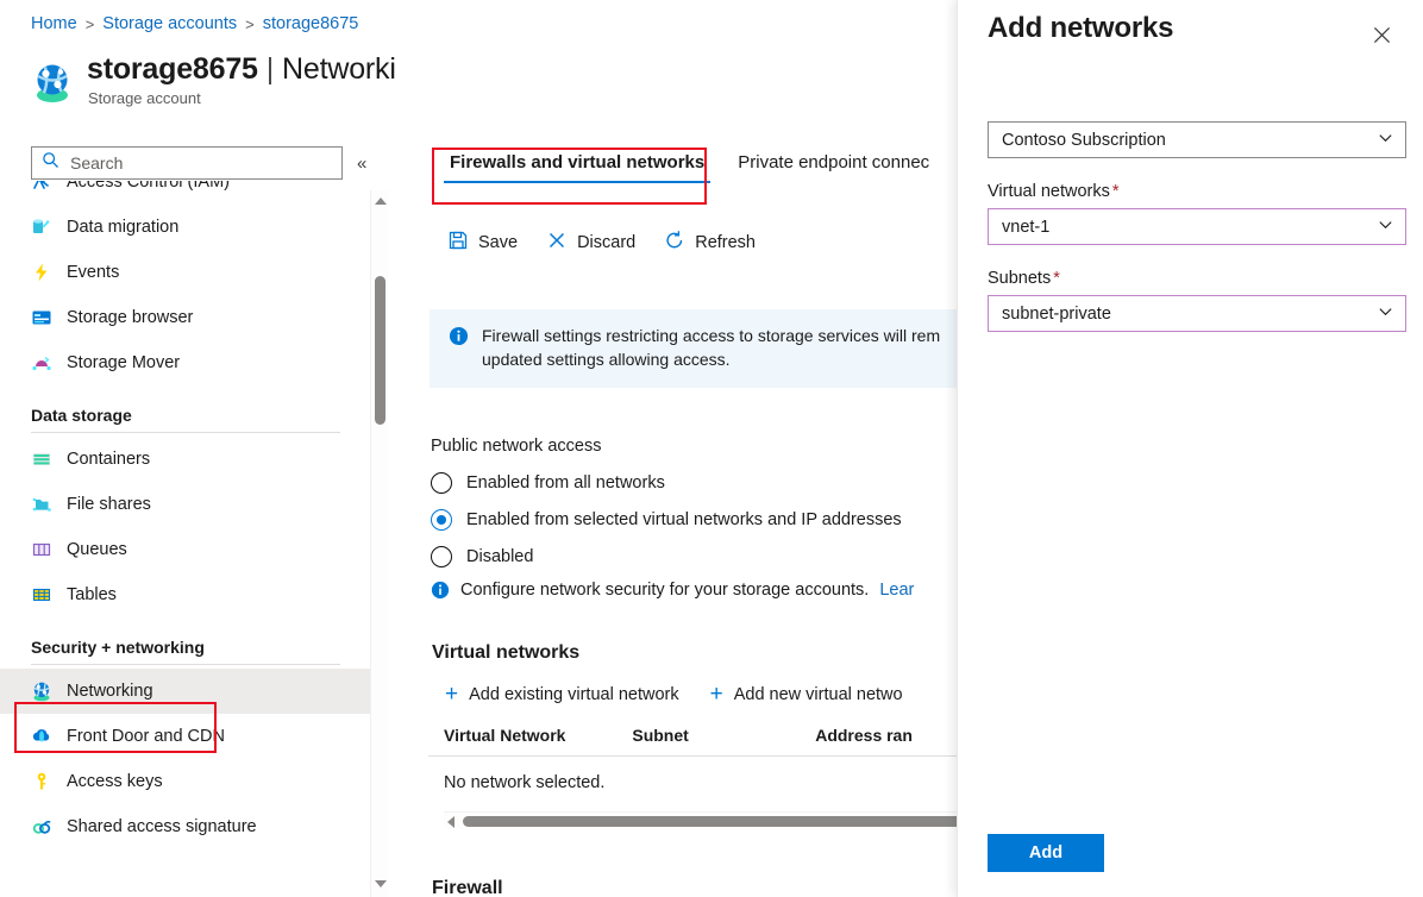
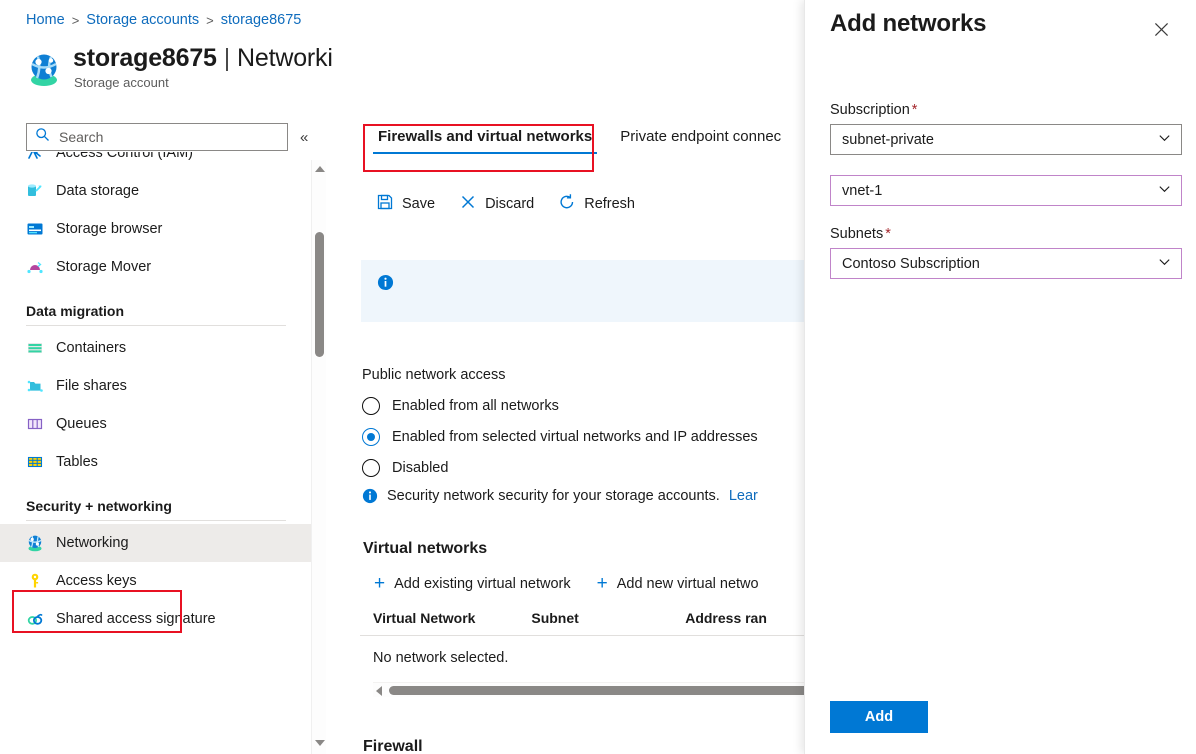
  Home
  >
  Storage accounts
  >
  storage8675
  storage8675
  |
  Networki
  Storage account
  Search
  «
  Access Control (IAM)
- Data migration
+ Data storage
- Events
  Storage browser
  Storage Mover
- Data storage
+ Data migration
  Containers
  File shares
  Queues
  Tables
  Security + networking
  Networking
- Front Door and CDN
  Access keys
  Shared access signature
  Firewalls and virtual networks
  Private endpoint connec
  Save
  Discard
  Refresh
- Firewall settings restricting access to storage services will rem updated settings allowing access.
  Public network access
  Enabled from all networks
  Enabled from selected virtual networks and IP addresses
  Disabled
- Configure network security for your storage accounts.
+ Security network security for your storage accounts.
  Lear
  Virtual networks
  +
  Add existing virtual network
  +
  Add new virtual netwo
  Virtual Network
  Subnet
  Address ran
  No network selected.
  Firewall
  Add networks
+ Subscription *
- Contoso Subscription
+ subnet-private
- Virtual networks *
  vnet-1
  Subnets *
- subnet-private
+ Contoso Subscription
  Add
